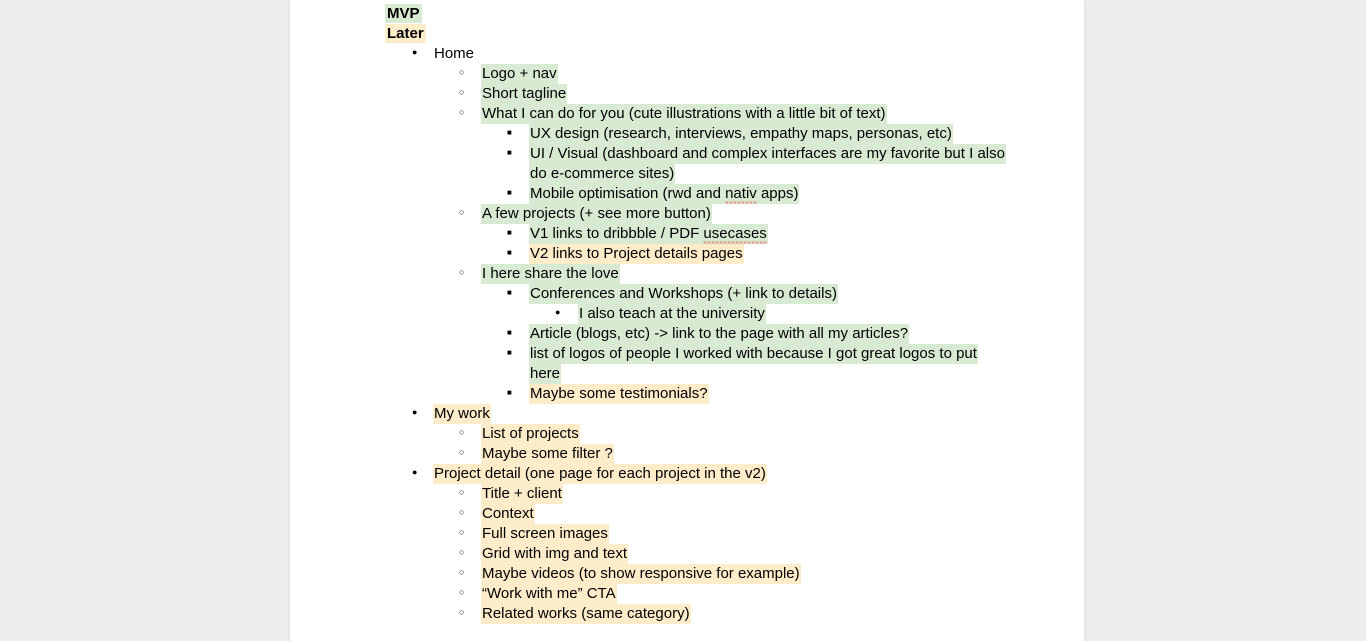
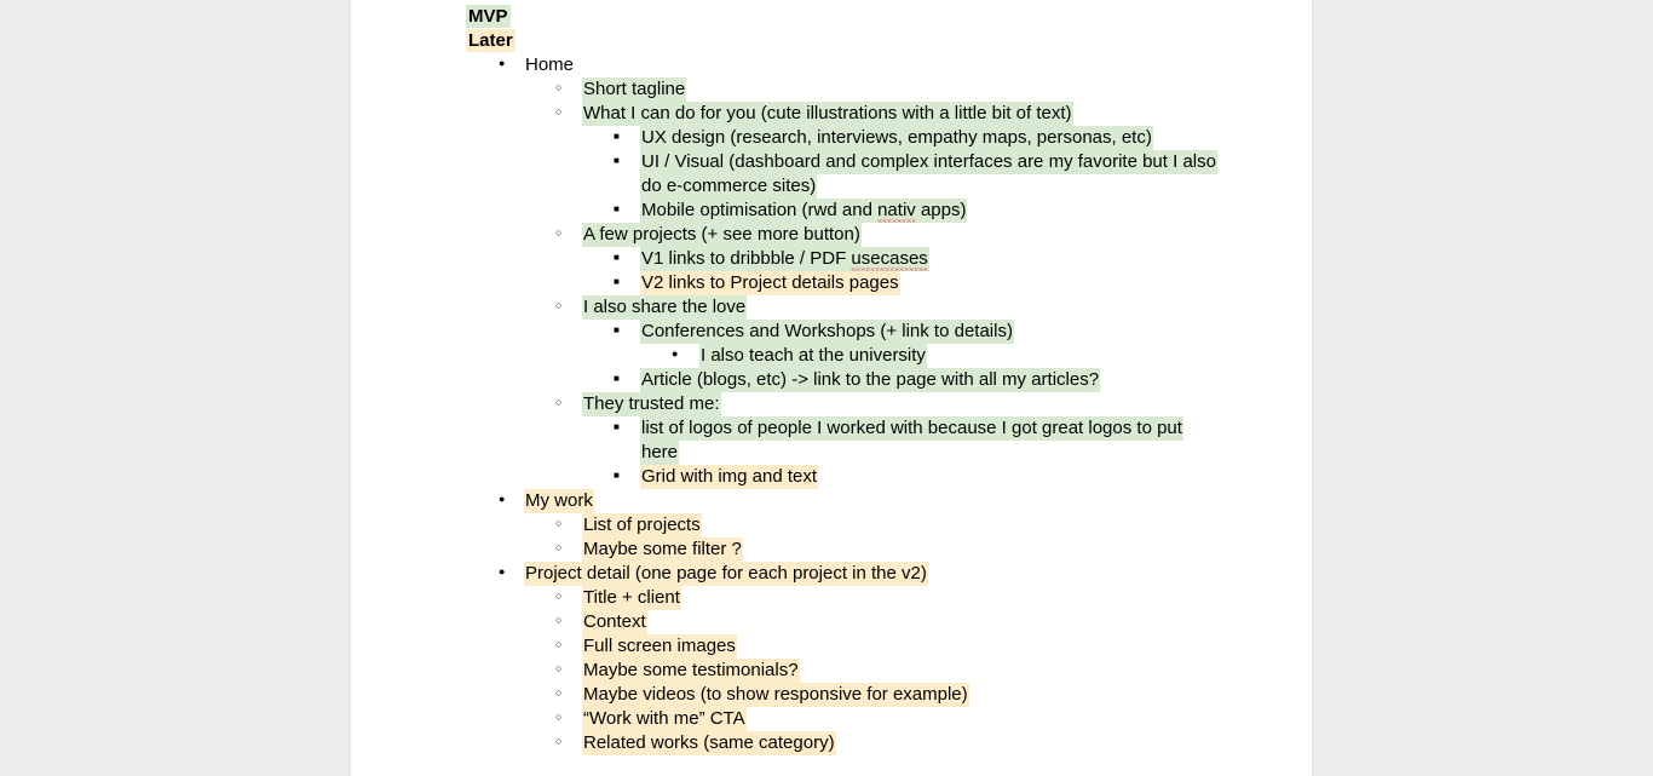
  MVP
  Later
  Home
- Logo + nav
  Short tagline
  What I can do for you (cute illustrations with a little bit of text)
  UX design (research, interviews, empathy maps, personas, etc)
  UI / Visual (dashboard and complex interfaces are my favorite but I also do e-commerce sites)
  Mobile optimisation (rwd and nativ apps)
  A few projects (+ see more button)
  V1 links to dribbble / PDF usecases
  V2 links to Project details pages
- I here share the love
+ I also share the love
  Conferences and Workshops (+ link to details)
  I also teach at the university
  Article (blogs, etc) -> link to the page with all my articles?
+ They trusted me:
  list of logos of people I worked with because I got great logos to put here
- Maybe some testimonials?
+ Grid with img and text
  My work
  List of projects
  Maybe some filter ?
  Project detail (one page for each project in the v2)
  Title + client
  Context
  Full screen images
- Grid with img and text
+ Maybe some testimonials?
  Maybe videos (to show responsive for example)
  “Work with me” CTA
  Related works (same category)
